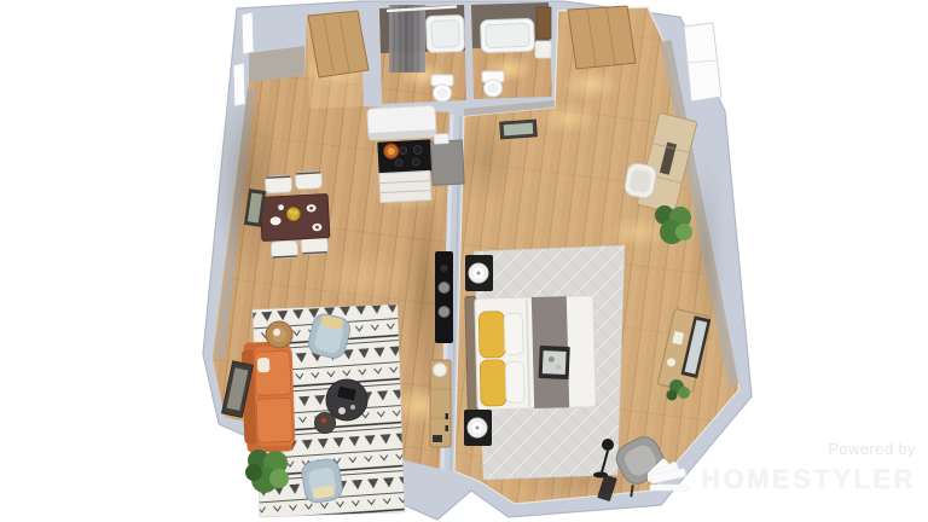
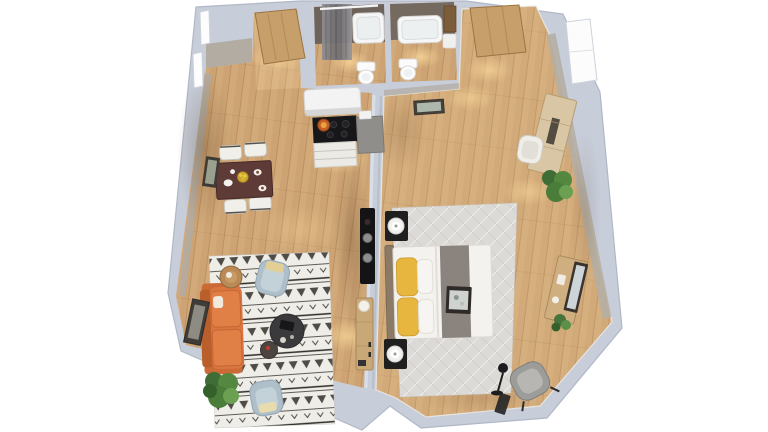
- Powered by
